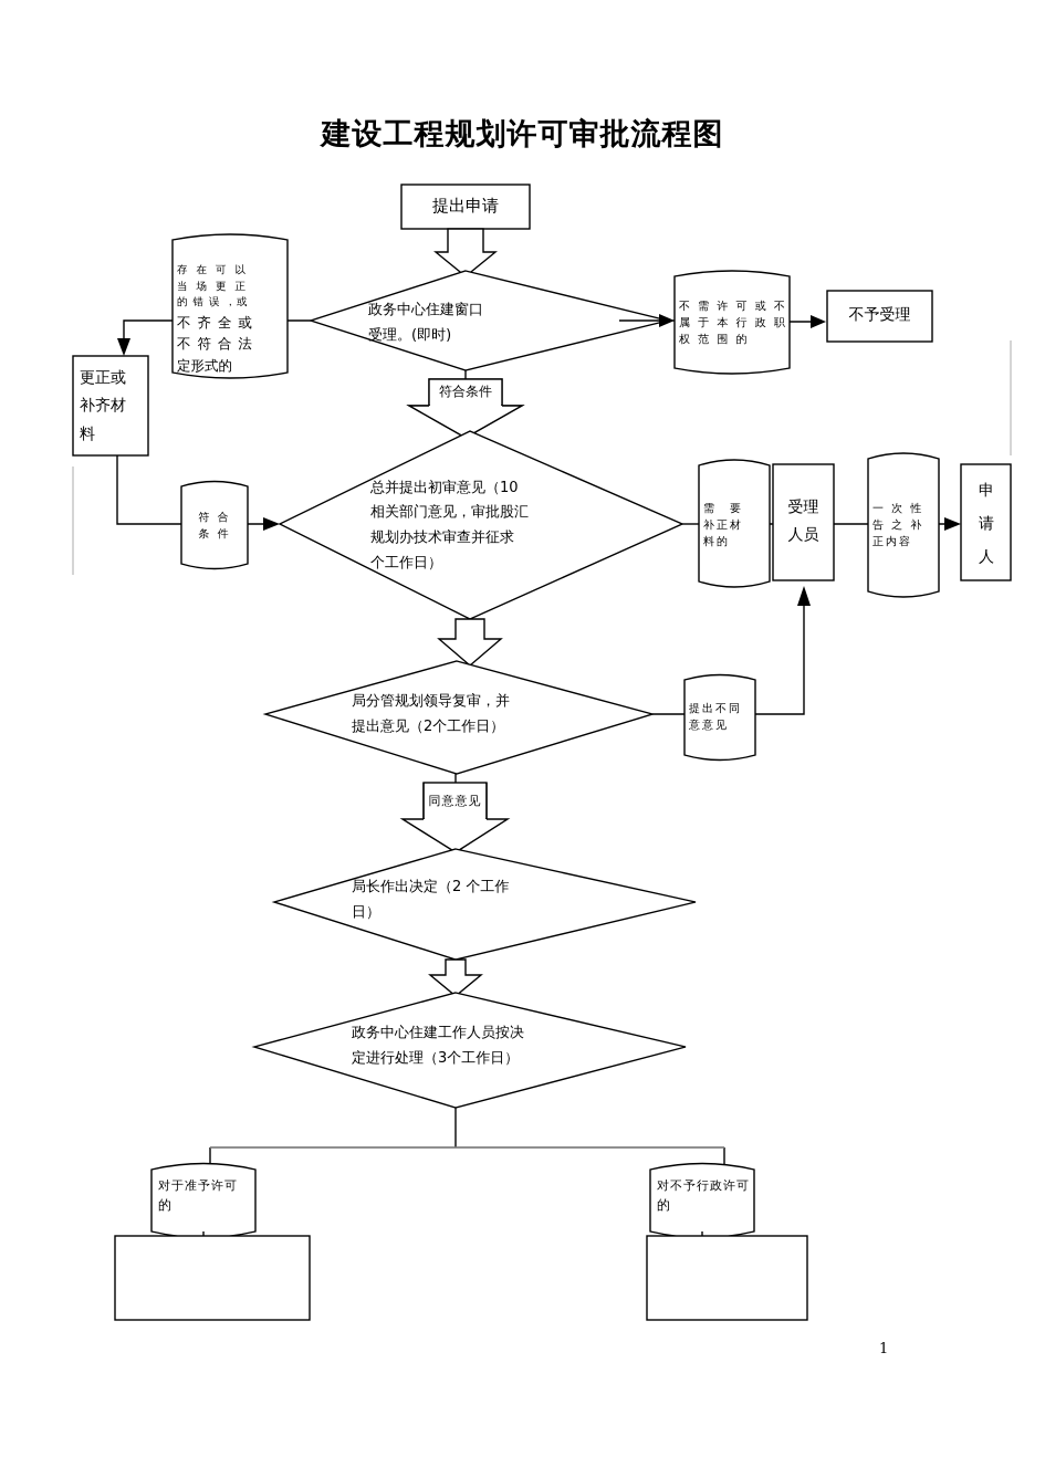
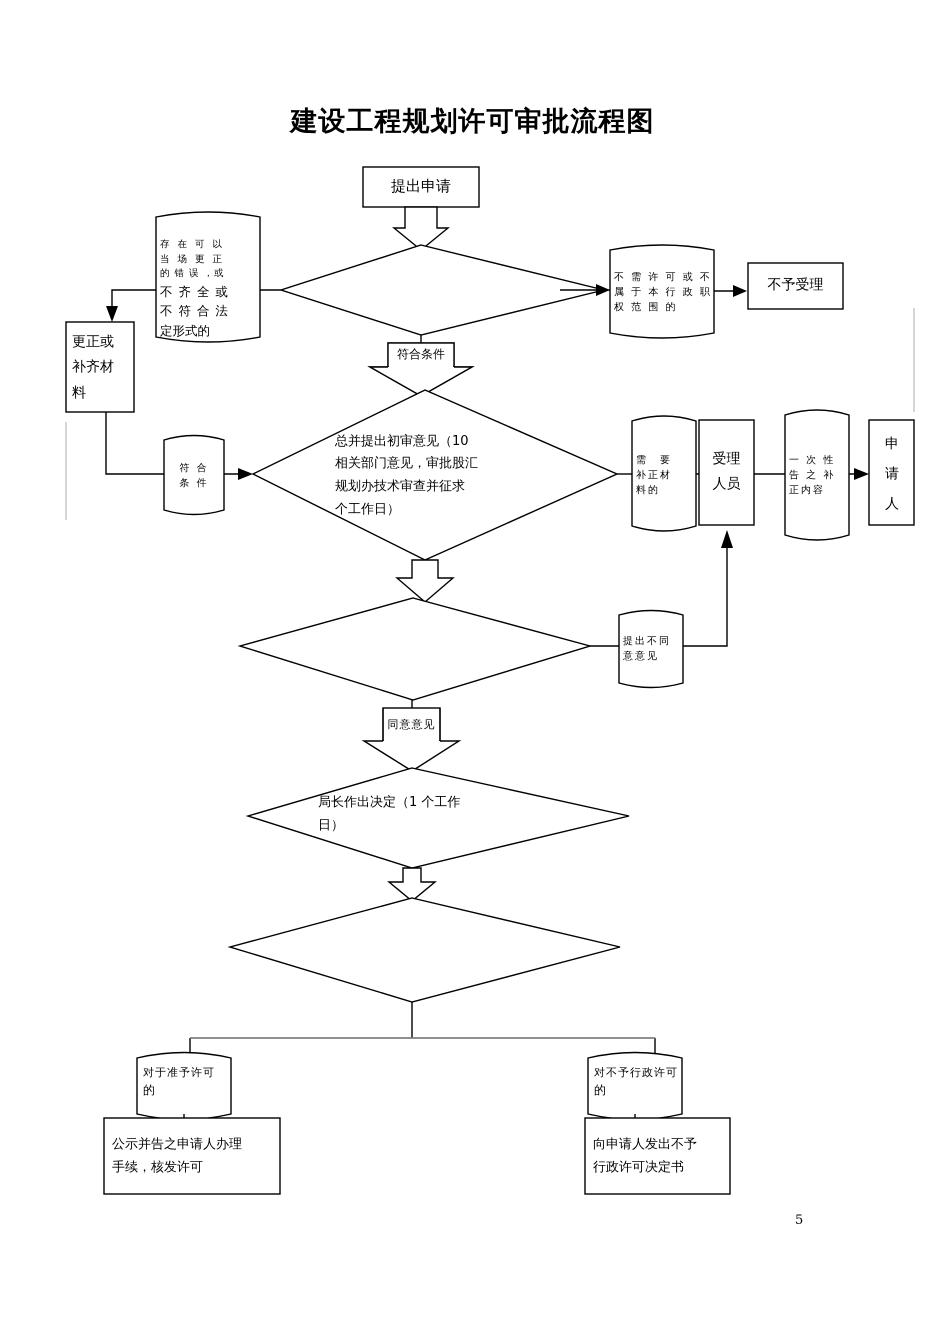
  建设工程规划许可审批流程图
  提出申请
- 政务中心住建窗口
- 受理。(即时)
  存 在 可 以
  当 场 更 正
  的 错 误 ，或
  不 齐 全 或
  不 符 合 法
  定形式的
  不 需 许 可 或 不
  属 于 本 行 政 职
  权 范 围 的
  不予受理
  更正或
  补齐材
  料
  符合条件
  符 合
  条 件
  总并提出初审意见（10
  相关部门意见，审批股汇
  规划办技术审查并征求
  个工作日）
  需 要
  补正材
  料的
  受理
  人员
  一 次 性
  告 之 补
  正内容
  申
  请
  人
- 局分管规划领导复审，并
- 提出意见（2个工作日）
  提出不同
  意意见
  同意意见
- 局长作出决定（2 个工作
+ 局长作出决定（1 个工作
  日）
- 政务中心住建工作人员按决
- 定进行处理（3个工作日）
  对于准予许可
  的
+ 公示并告之申请人办理
+ 手续，核发许可
  对不予行政许可
  的
+ 向申请人发出不予
+ 行政许可决定书
- 1
+ 5
